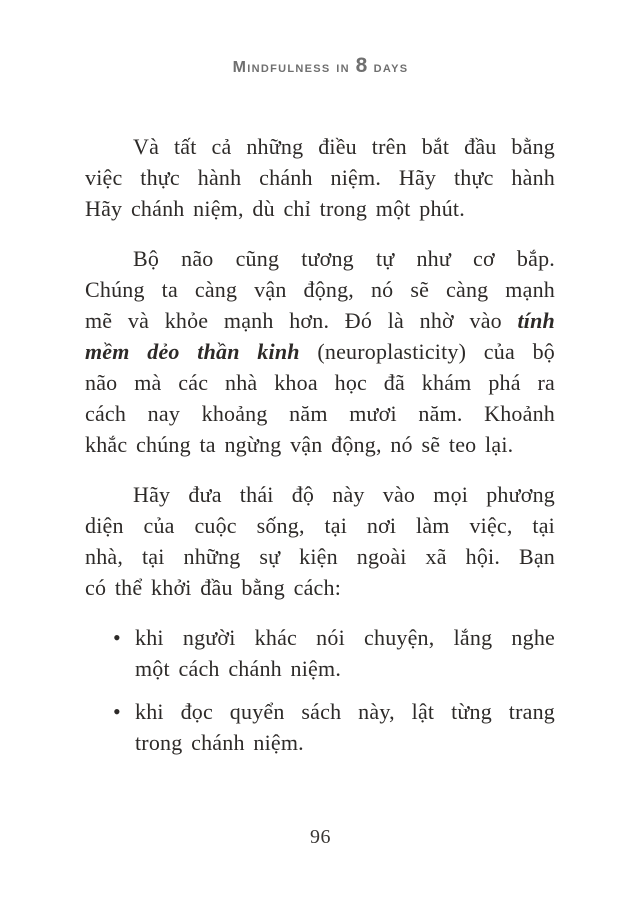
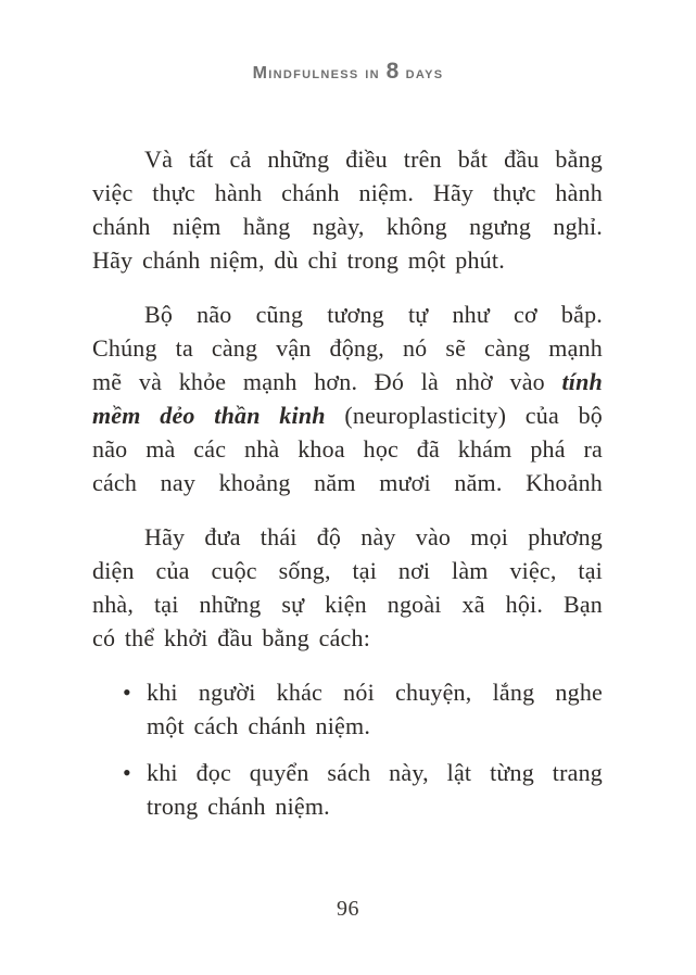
  Mindfulness in 8 days
  Và tất cả những điều trên bắt đầu bằng
  việc thực hành chánh niệm. Hãy thực hành
+ chánh niệm hằng ngày, không ngưng nghỉ.
  Hãy chánh niệm, dù chỉ trong một phút.
  Bộ não cũng tương tự như cơ bắp.
  Chúng ta càng vận động, nó sẽ càng mạnh
  mẽ và khỏe mạnh hơn. Đó là nhờ vào tính
  mềm dẻo thần kinh (neuroplasticity) của bộ
  não mà các nhà khoa học đã khám phá ra
  cách nay khoảng năm mươi năm. Khoảnh
- khắc chúng ta ngừng vận động, nó sẽ teo lại.
  Hãy đưa thái độ này vào mọi phương
  diện của cuộc sống, tại nơi làm việc, tại
  nhà, tại những sự kiện ngoài xã hội. Bạn
  có thể khởi đầu bằng cách:
  •
  khi người khác nói chuyện, lắng nghe
  một cách chánh niệm.
  •
  khi đọc quyển sách này, lật từng trang
  trong chánh niệm.
  96
